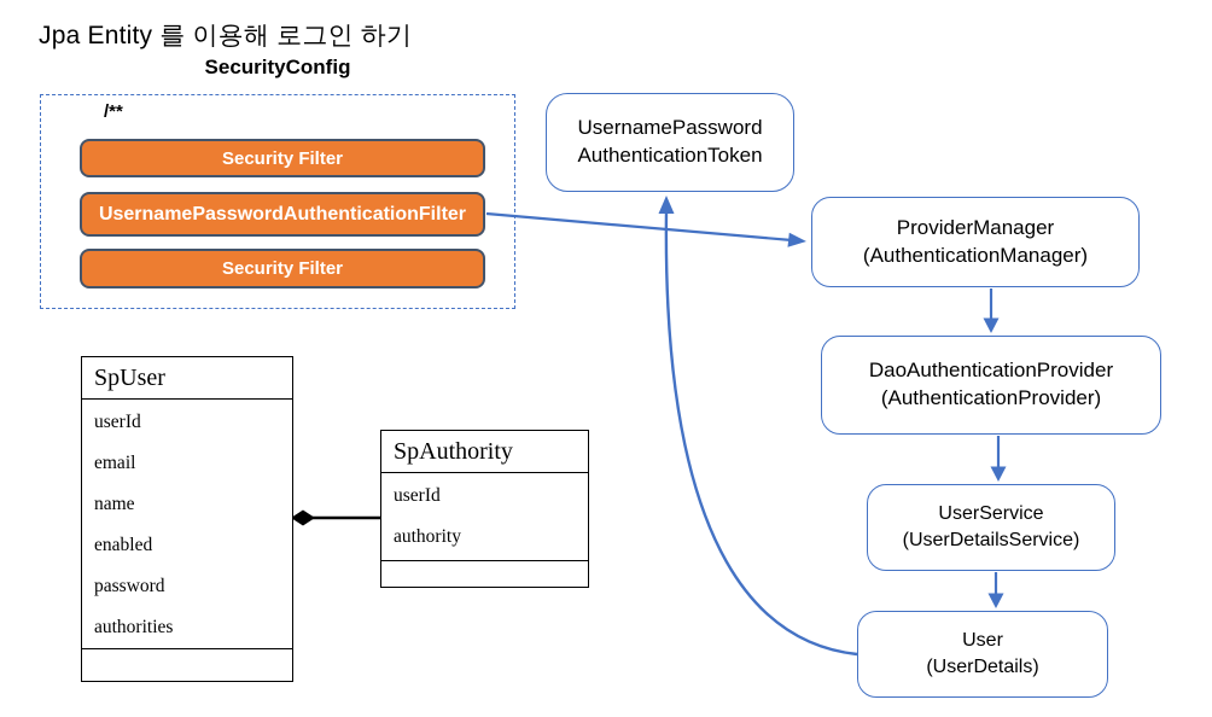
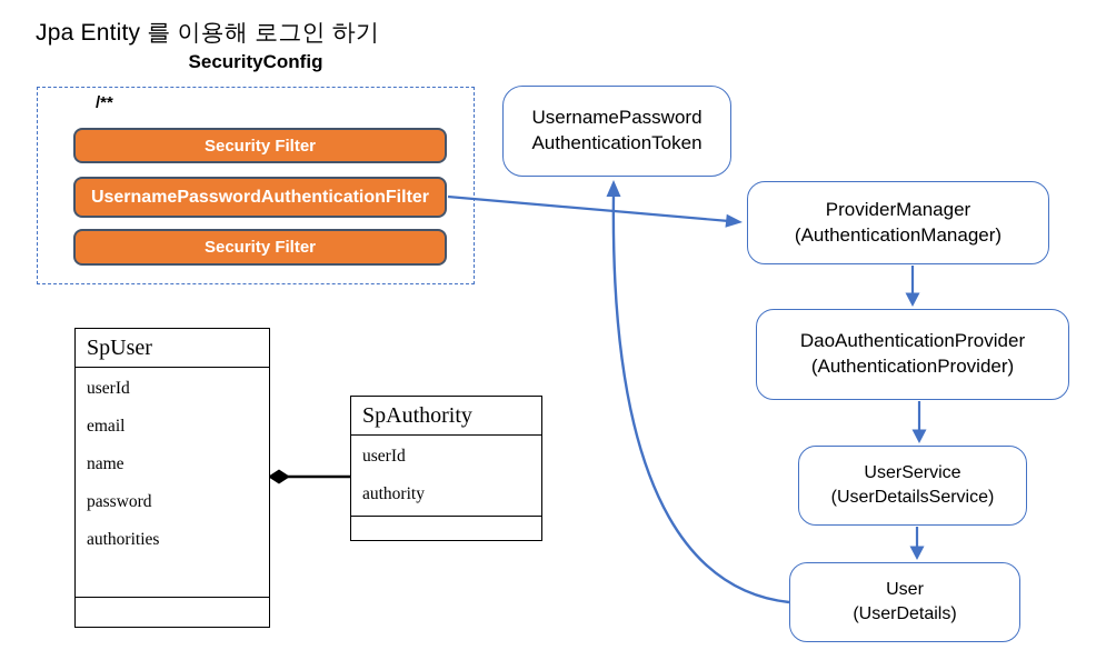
  Jpa Entity 를 이용해 로그인 하기
  SecurityConfig
  /**
  Security Filter
  UsernamePasswordAuthenticationFilter
  Security Filter
  UsernamePassword
  AuthenticationToken
  ProviderManager
  (AuthenticationManager)
  DaoAuthenticationProvider
  (AuthenticationProvider)
  UserService
  (UserDetailsService)
  User
  (UserDetails)
  SpUser
  userId
  email
  name
- enabled
  password
  authorities
  SpAuthority
  userId
  authority
